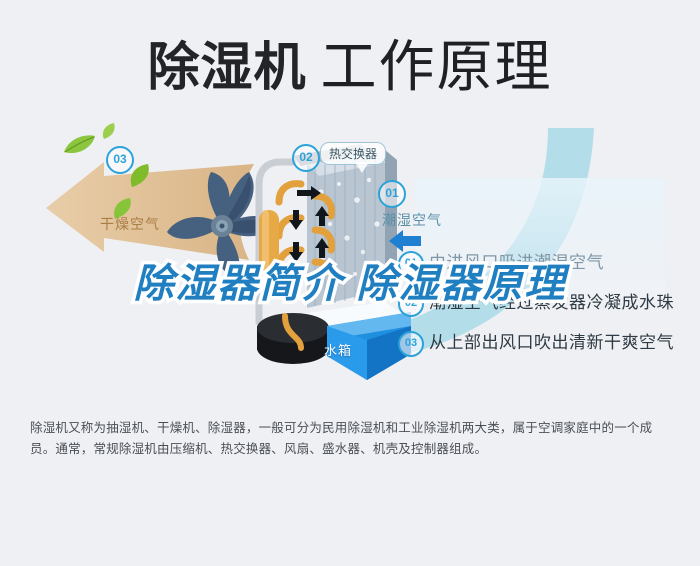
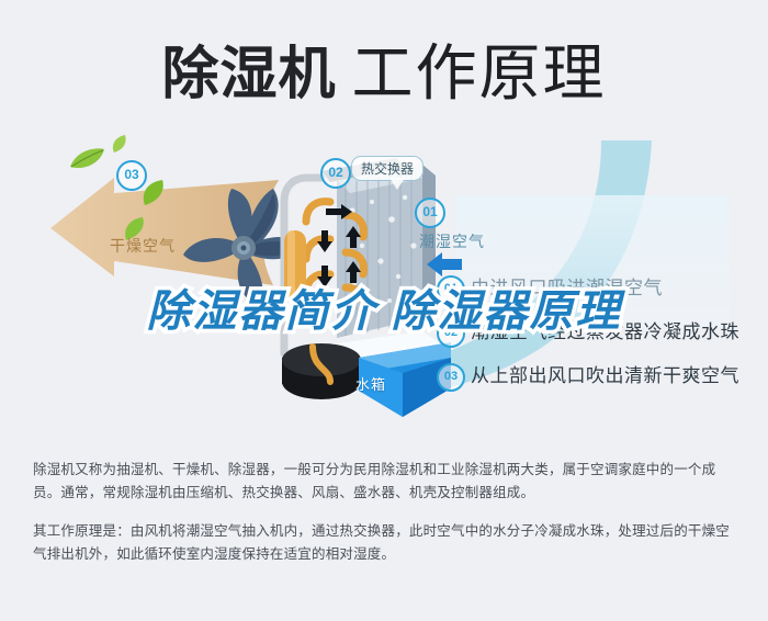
  除湿机 工作原理
  03
  02
  01
  热交换器
  干燥空气
  潮湿空气
  水箱
  01
  由进风口吸进潮湿空气
  02
  潮湿空气经过蒸发器冷凝成水珠
  03
  从上部出风口吹出清新干爽空气
  除湿器简介 除湿器原理
  除湿机又称为抽湿机、干燥机、除湿器，一般可分为民用除湿机和工业除湿机两大类，属于空调家庭中的一个成员。通常，常规除湿机由压缩机、热交换器、风扇、盛水器、机壳及控制器组成。
+ 其工作原理是：由风机将潮湿空气抽入机内，通过热交换器，此时空气中的水分子冷凝成水珠，处理过后的干燥空气排出机外，如此循环使室内湿度保持在适宜的相对湿度。
